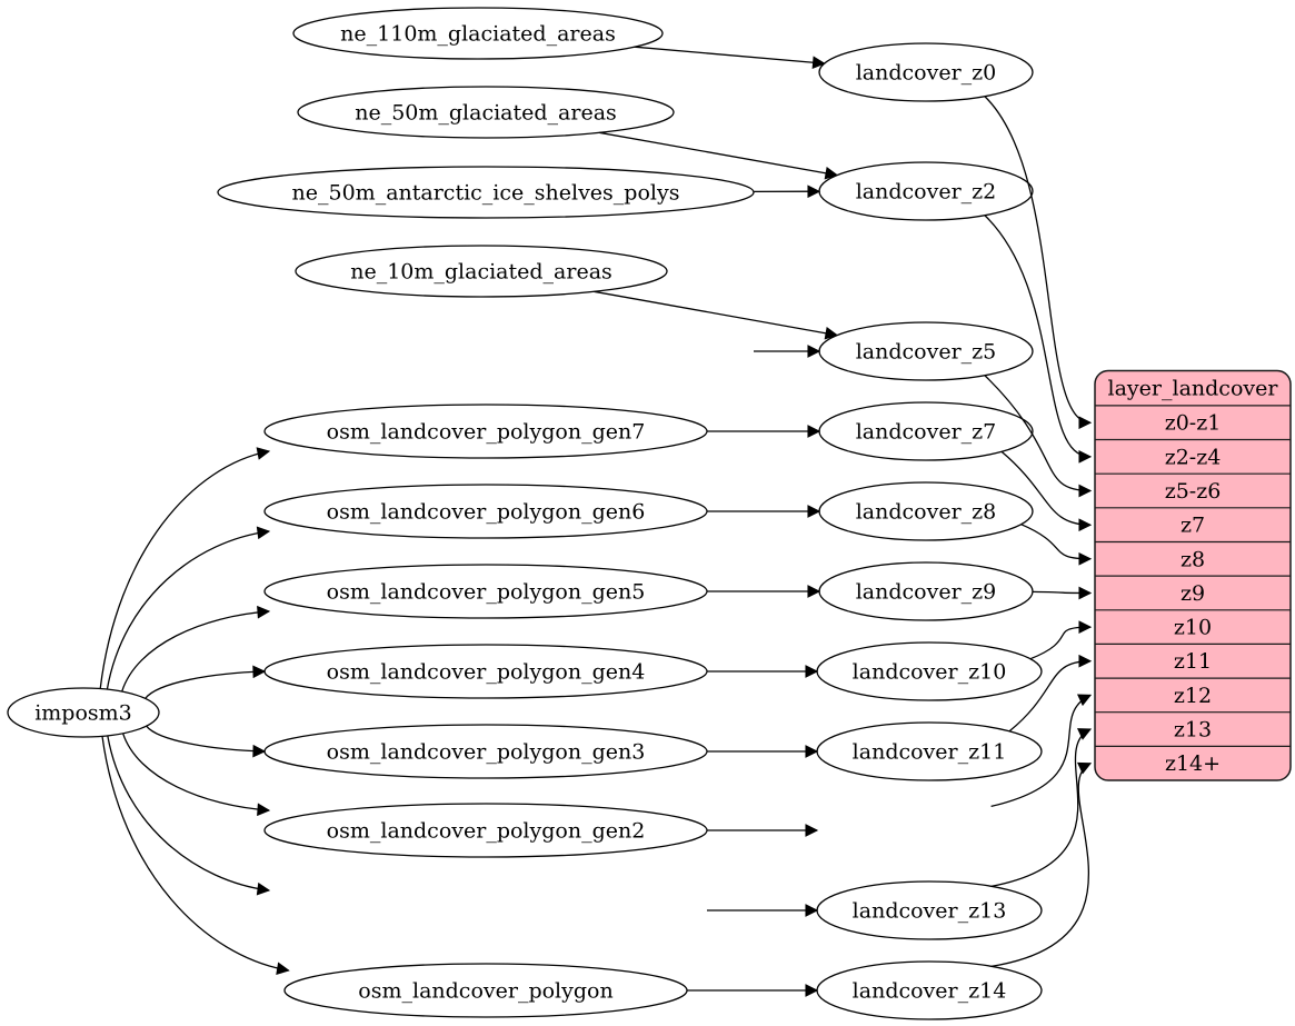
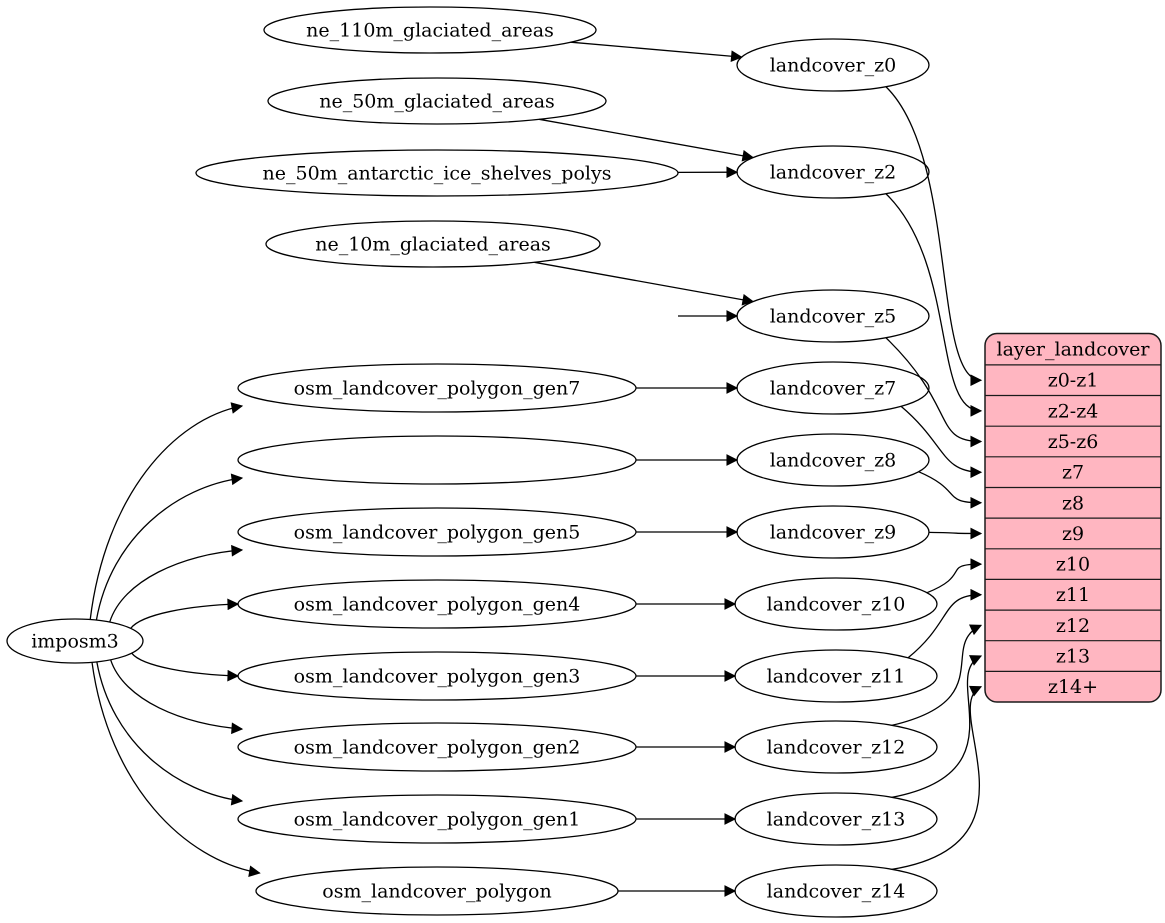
  imposm3
  ne_110m_glaciated_areas
  ne_50m_glaciated_areas
  ne_50m_antarctic_ice_shelves_polys
  ne_10m_glaciated_areas
  osm_landcover_polygon_gen7
- osm_landcover_polygon_gen6
  osm_landcover_polygon_gen5
  osm_landcover_polygon_gen4
  osm_landcover_polygon_gen3
  osm_landcover_polygon_gen2
+ osm_landcover_polygon_gen1
  osm_landcover_polygon
  landcover_z0
  landcover_z2
  landcover_z5
  landcover_z7
  landcover_z8
  landcover_z9
  landcover_z10
  landcover_z11
+ landcover_z12
  landcover_z13
  landcover_z14
  layer_landcover
  z0-z1
  z2-z4
  z5-z6
  z7
  z8
  z9
  z10
  z11
  z12
  z13
  z14+
